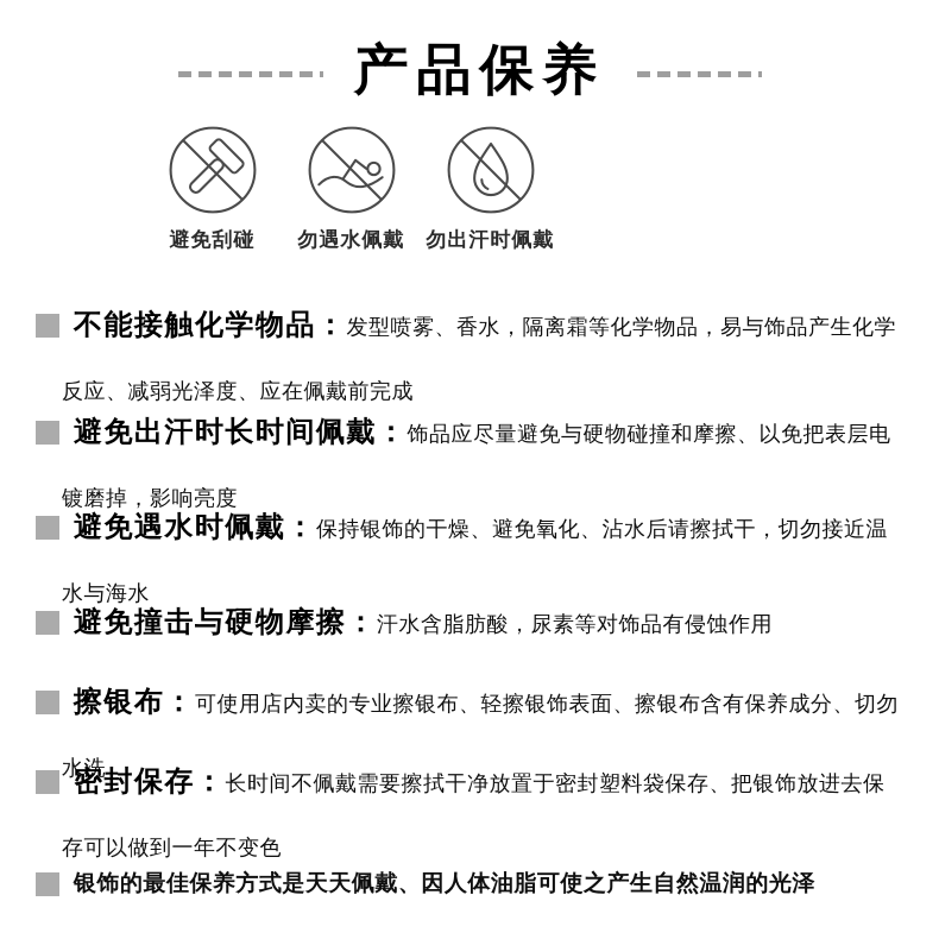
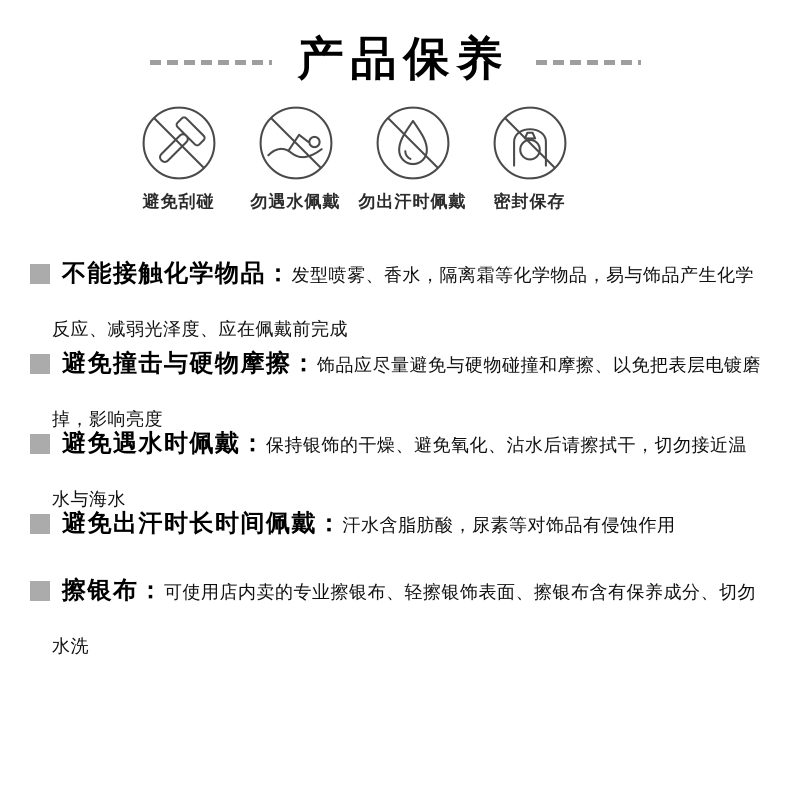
  产品保养
  避免刮碰
  勿遇水佩戴
  勿出汗时佩戴
+ 密封保存
  不能接触化学物品：发型喷雾、香水，隔离霜等化学物品，易与饰品产生化学反应、减弱光泽度、应在佩戴前完成
- 避免出汗时长时间佩戴：饰品应尽量避免与硬物碰撞和摩擦、以免把表层电镀磨掉，影响亮度
+ 避免撞击与硬物摩擦：饰品应尽量避免与硬物碰撞和摩擦、以免把表层电镀磨掉，影响亮度
  避免遇水时佩戴：保持银饰的干燥、避免氧化、沾水后请擦拭干，切勿接近温水与海水
- 避免撞击与硬物摩擦：汗水含脂肪酸，尿素等对饰品有侵蚀作用
+ 避免出汗时长时间佩戴：汗水含脂肪酸，尿素等对饰品有侵蚀作用
  擦银布：可使用店内卖的专业擦银布、轻擦银饰表面、擦银布含有保养成分、切勿水洗
- 密封保存：长时间不佩戴需要擦拭干净放置于密封塑料袋保存、把银饰放进去保存可以做到一年不变色
- 银饰的最佳保养方式是天天佩戴、因人体油脂可使之产生自然温润的光泽
